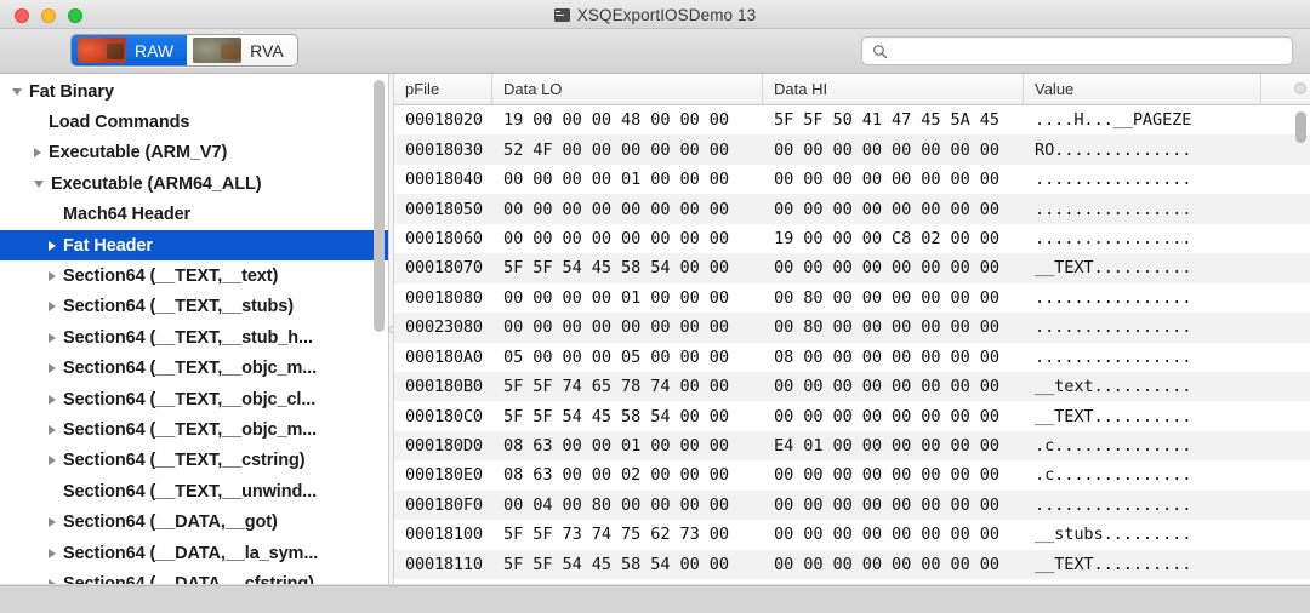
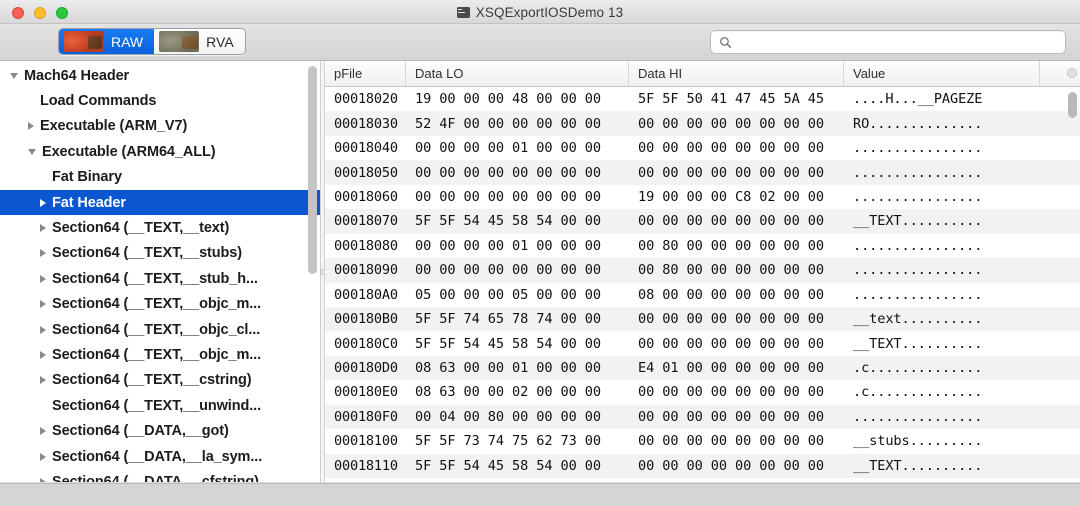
  XSQExportIOSDemo 13
  RAW
  RVA
- Fat Binary
+ Mach64 Header
  Load Commands
  Executable (ARM_V7)
  Executable (ARM64_ALL)
- Mach64 Header
+ Fat Binary
  Fat Header
  Section64 (__TEXT,__text)
  Section64 (__TEXT,__stubs)
  Section64 (__TEXT,__stub_h...
  Section64 (__TEXT,__objc_m...
  Section64 (__TEXT,__objc_cl...
  Section64 (__TEXT,__objc_m...
  Section64 (__TEXT,__cstring)
  Section64 (__TEXT,__unwind...
  Section64 (__DATA,__got)
  Section64 (__DATA,__la_sym...
  pFile
  Data LO
  Data HI
  Value
  00018020
  19 00 00 00 48 00 00 00
  5F 5F 50 41 47 45 5A 45
  ....H...__PAGEZE
  00018030
  52 4F 00 00 00 00 00 00
  00 00 00 00 00 00 00 00
  RO..............
  00018040
  00 00 00 00 01 00 00 00
  00 00 00 00 00 00 00 00
  ................
  00018050
  00 00 00 00 00 00 00 00
  00 00 00 00 00 00 00 00
  ................
  00018060
  00 00 00 00 00 00 00 00
  19 00 00 00 C8 02 00 00
  ................
  00018070
  5F 5F 54 45 58 54 00 00
  00 00 00 00 00 00 00 00
  __TEXT..........
  00018080
  00 00 00 00 01 00 00 00
  00 80 00 00 00 00 00 00
  ................
- 00023080
+ 00018090
  00 00 00 00 00 00 00 00
  00 80 00 00 00 00 00 00
  ................
  000180A0
  05 00 00 00 05 00 00 00
  08 00 00 00 00 00 00 00
  ................
  000180B0
  5F 5F 74 65 78 74 00 00
  00 00 00 00 00 00 00 00
  __text..........
  000180C0
  5F 5F 54 45 58 54 00 00
  00 00 00 00 00 00 00 00
  __TEXT..........
  000180D0
  08 63 00 00 01 00 00 00
  E4 01 00 00 00 00 00 00
  .c..............
  000180E0
  08 63 00 00 02 00 00 00
  00 00 00 00 00 00 00 00
  .c..............
  000180F0
  00 04 00 80 00 00 00 00
  00 00 00 00 00 00 00 00
  ................
  00018100
  5F 5F 73 74 75 62 73 00
  00 00 00 00 00 00 00 00
  __stubs.........
  00018110
  5F 5F 54 45 58 54 00 00
  00 00 00 00 00 00 00 00
  __TEXT..........
